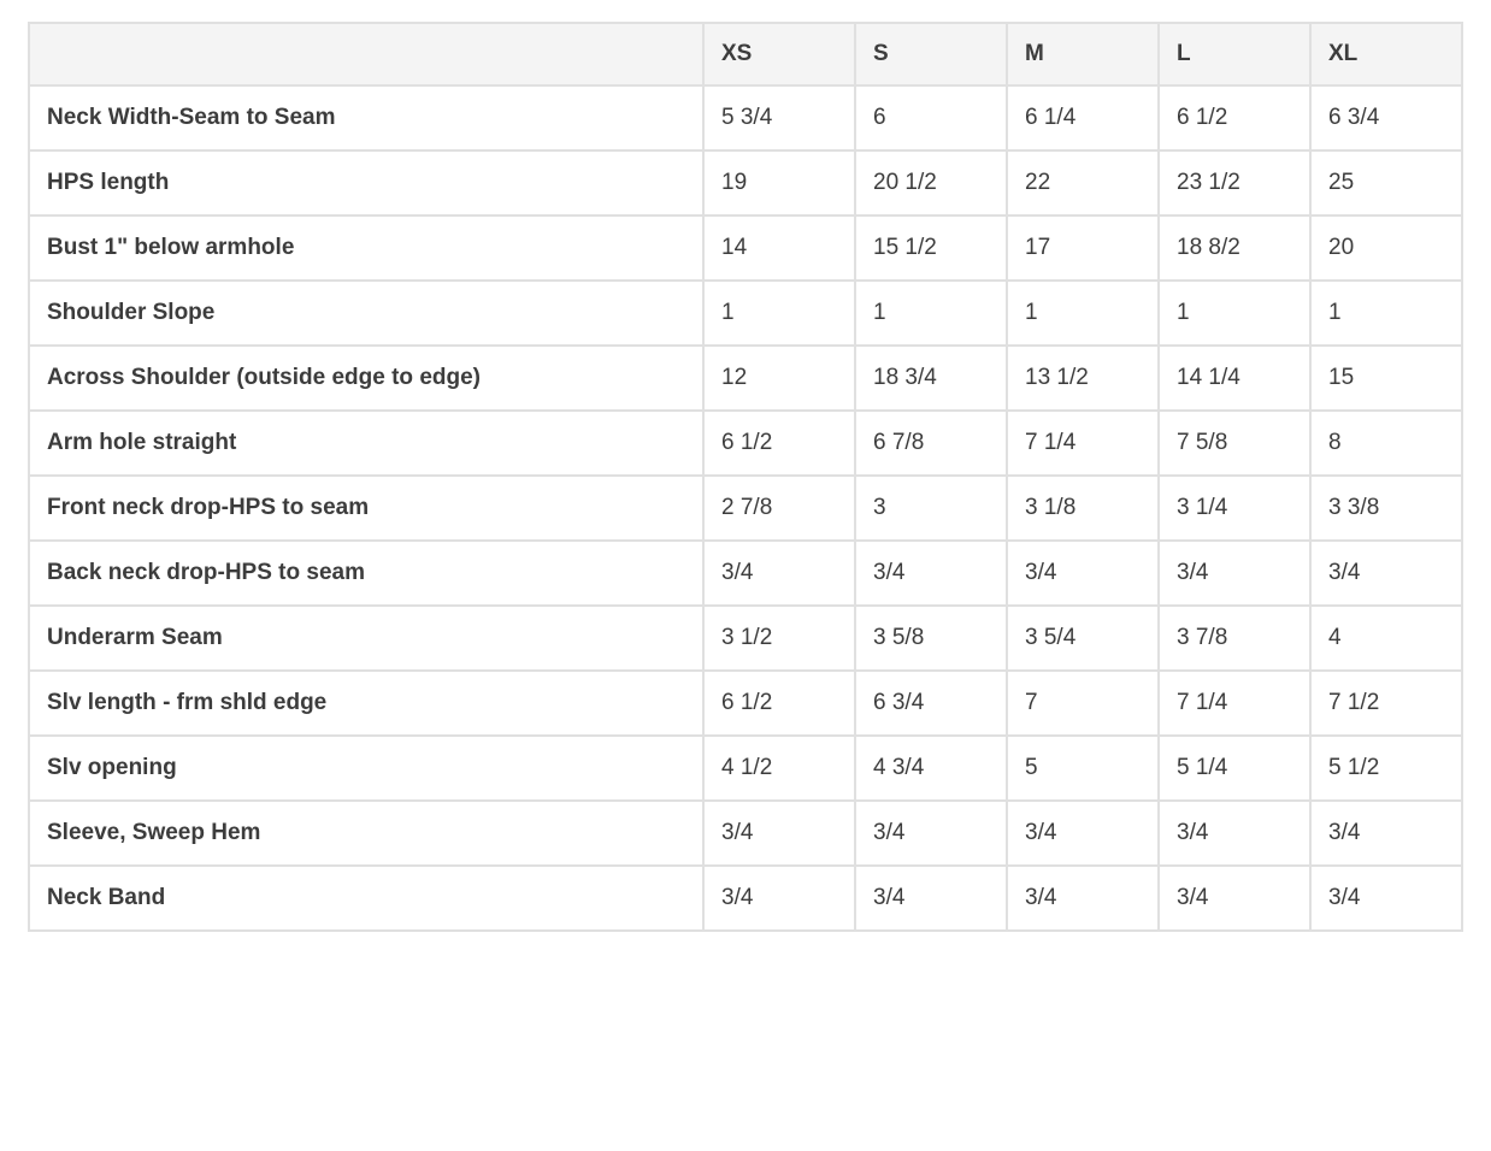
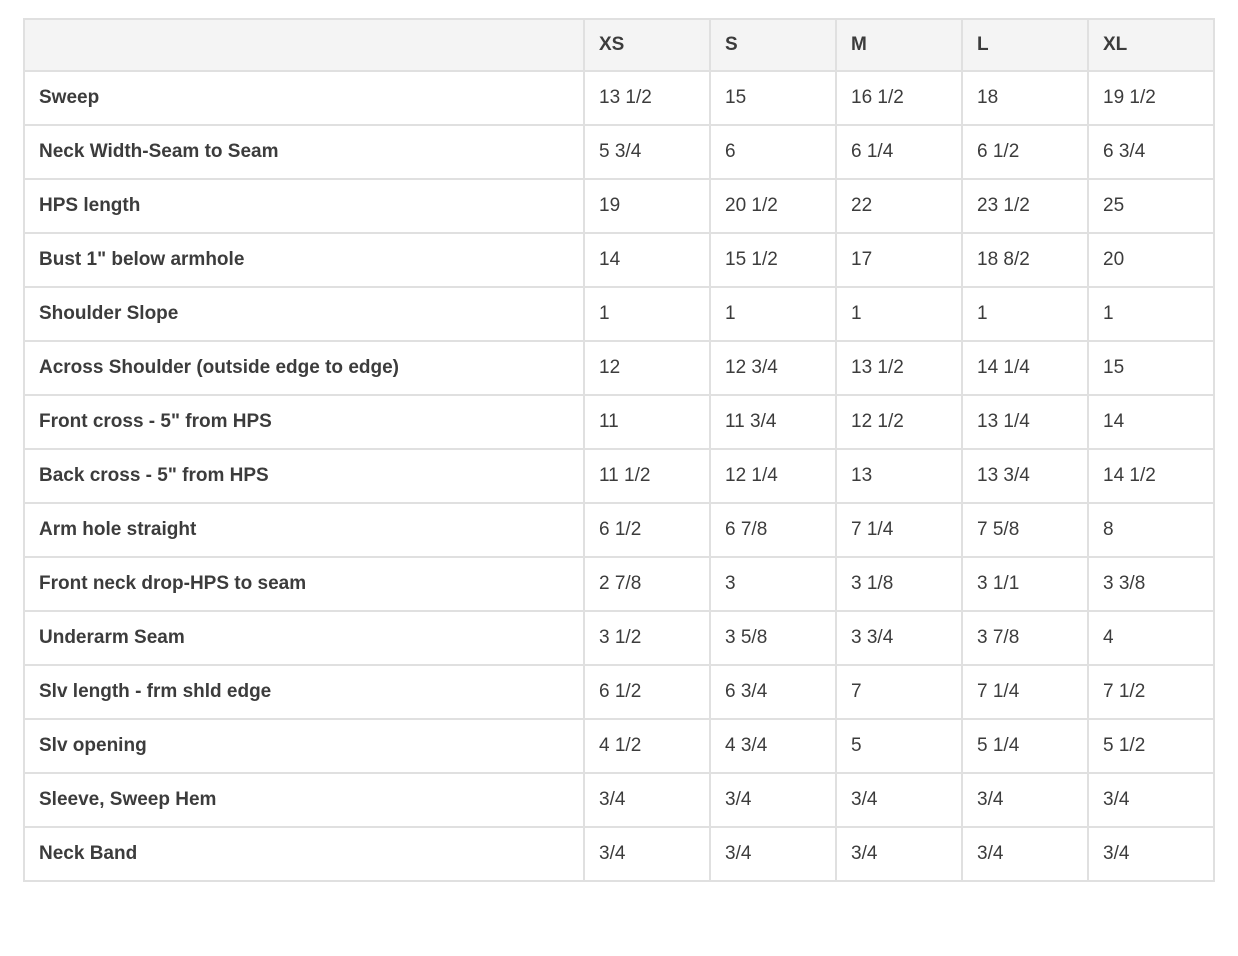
  	XS	S	M	L	XL
+ Sweep	13 1/2	15	16 1/2	18	19 1/2
  Neck Width-Seam to Seam	5 3/4	6	6 1/4	6 1/2	6 3/4
  HPS length	19	20 1/2	22	23 1/2	25
  Bust 1" below armhole	14	15 1/2	17	18 8/2	20
  Shoulder Slope	1	1	1	1	1
- Across Shoulder (outside edge to edge)	12	18 3/4	13 1/2	14 1/4	15
+ Across Shoulder (outside edge to edge)	12	12 3/4	13 1/2	14 1/4	15
+ Front cross - 5" from HPS	11	11 3/4	12 1/2	13 1/4	14
+ Back cross - 5" from HPS	11 1/2	12 1/4	13	13 3/4	14 1/2
  Arm hole straight	6 1/2	6 7/8	7 1/4	7 5/8	8
- Front neck drop-HPS to seam	2 7/8	3	3 1/8	3 1/4	3 3/8
+ Front neck drop-HPS to seam	2 7/8	3	3 1/8	3 1/1	3 3/8
- Back neck drop-HPS to seam	3/4	3/4	3/4	3/4	3/4
- Underarm Seam	3 1/2	3 5/8	3 5/4	3 7/8	4
+ Underarm Seam	3 1/2	3 5/8	3 3/4	3 7/8	4
  Slv length - frm shld edge	6 1/2	6 3/4	7	7 1/4	7 1/2
  Slv opening	4 1/2	4 3/4	5	5 1/4	5 1/2
  Sleeve, Sweep Hem	3/4	3/4	3/4	3/4	3/4
  Neck Band	3/4	3/4	3/4	3/4	3/4
